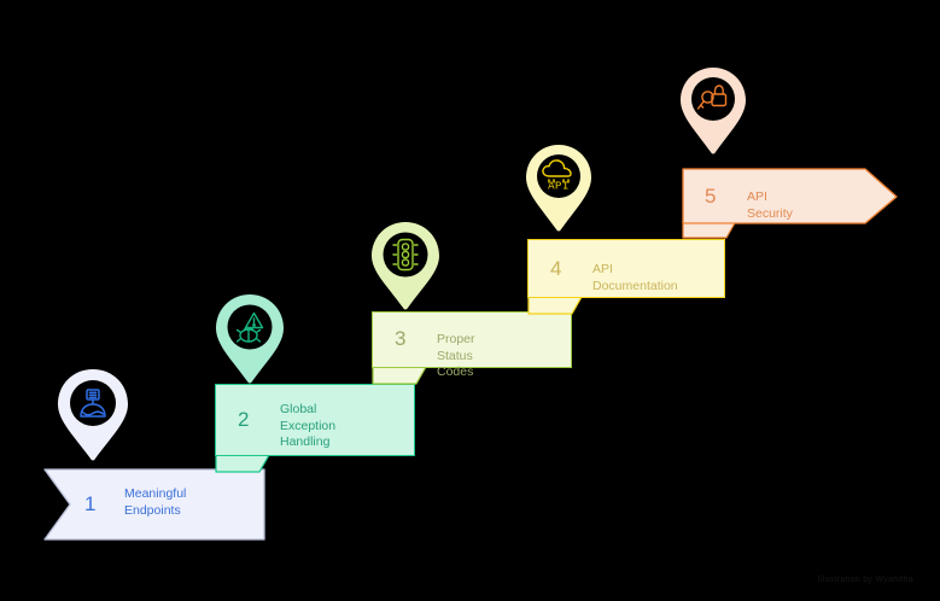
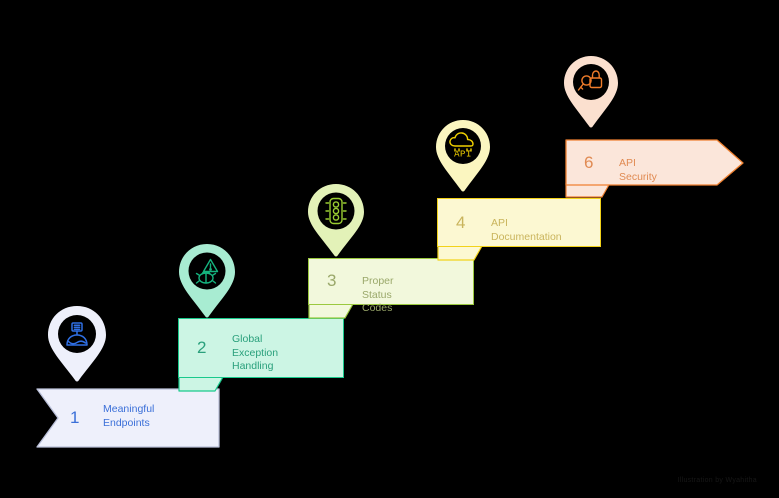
  1
  Meaningful
  Endpoints
  2
  Global Exception
  Handling
  3
  Proper Status Codes
  API
  4
  API Documentation
- 5
+ 6
  API Security
